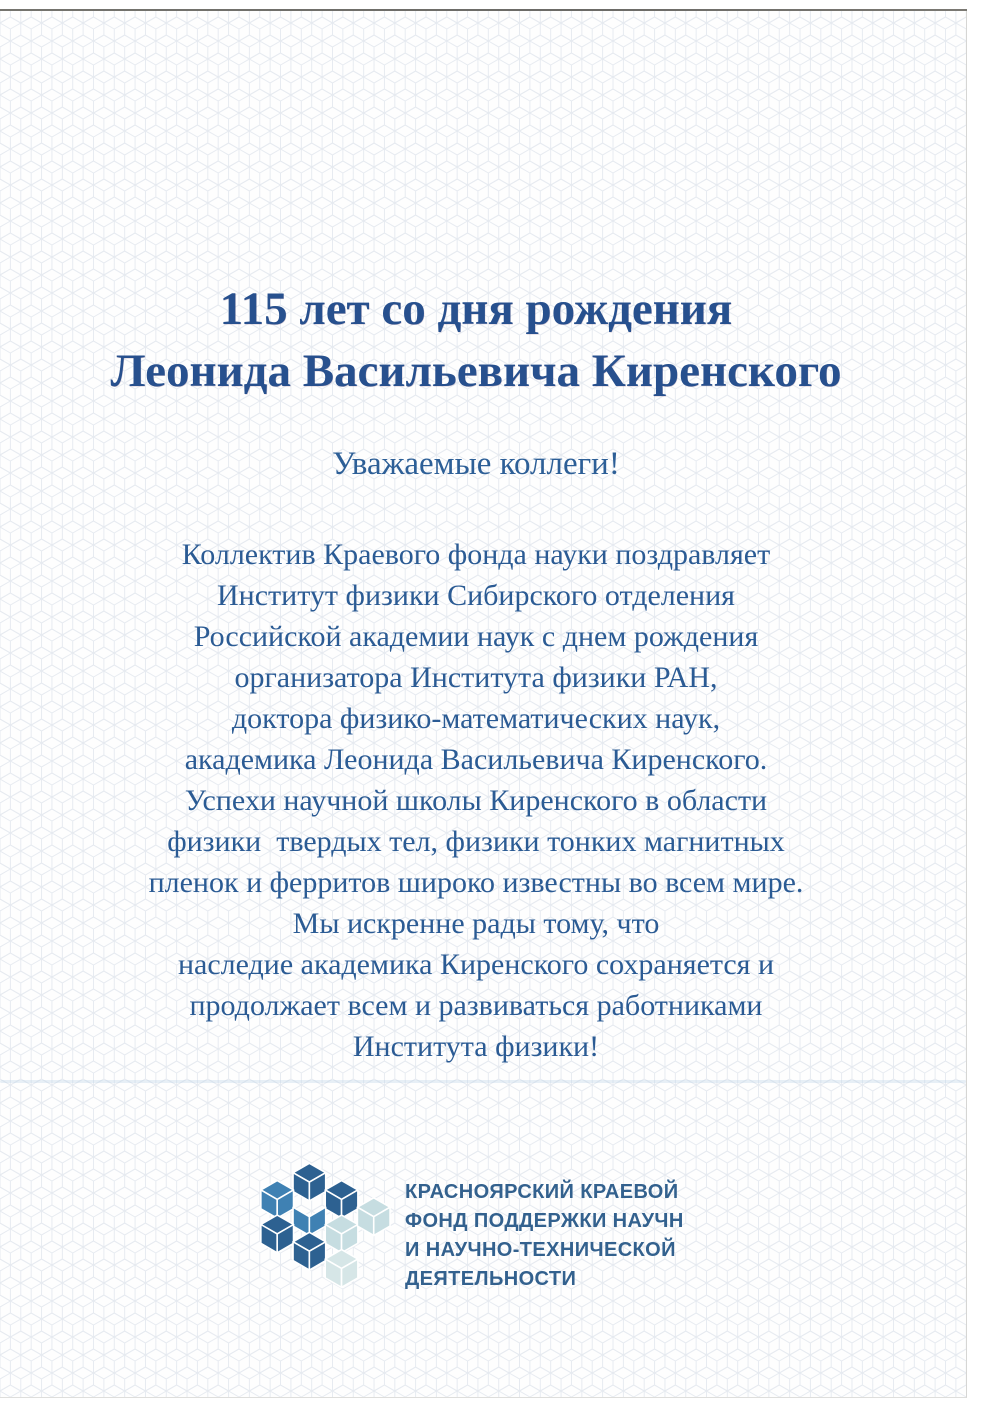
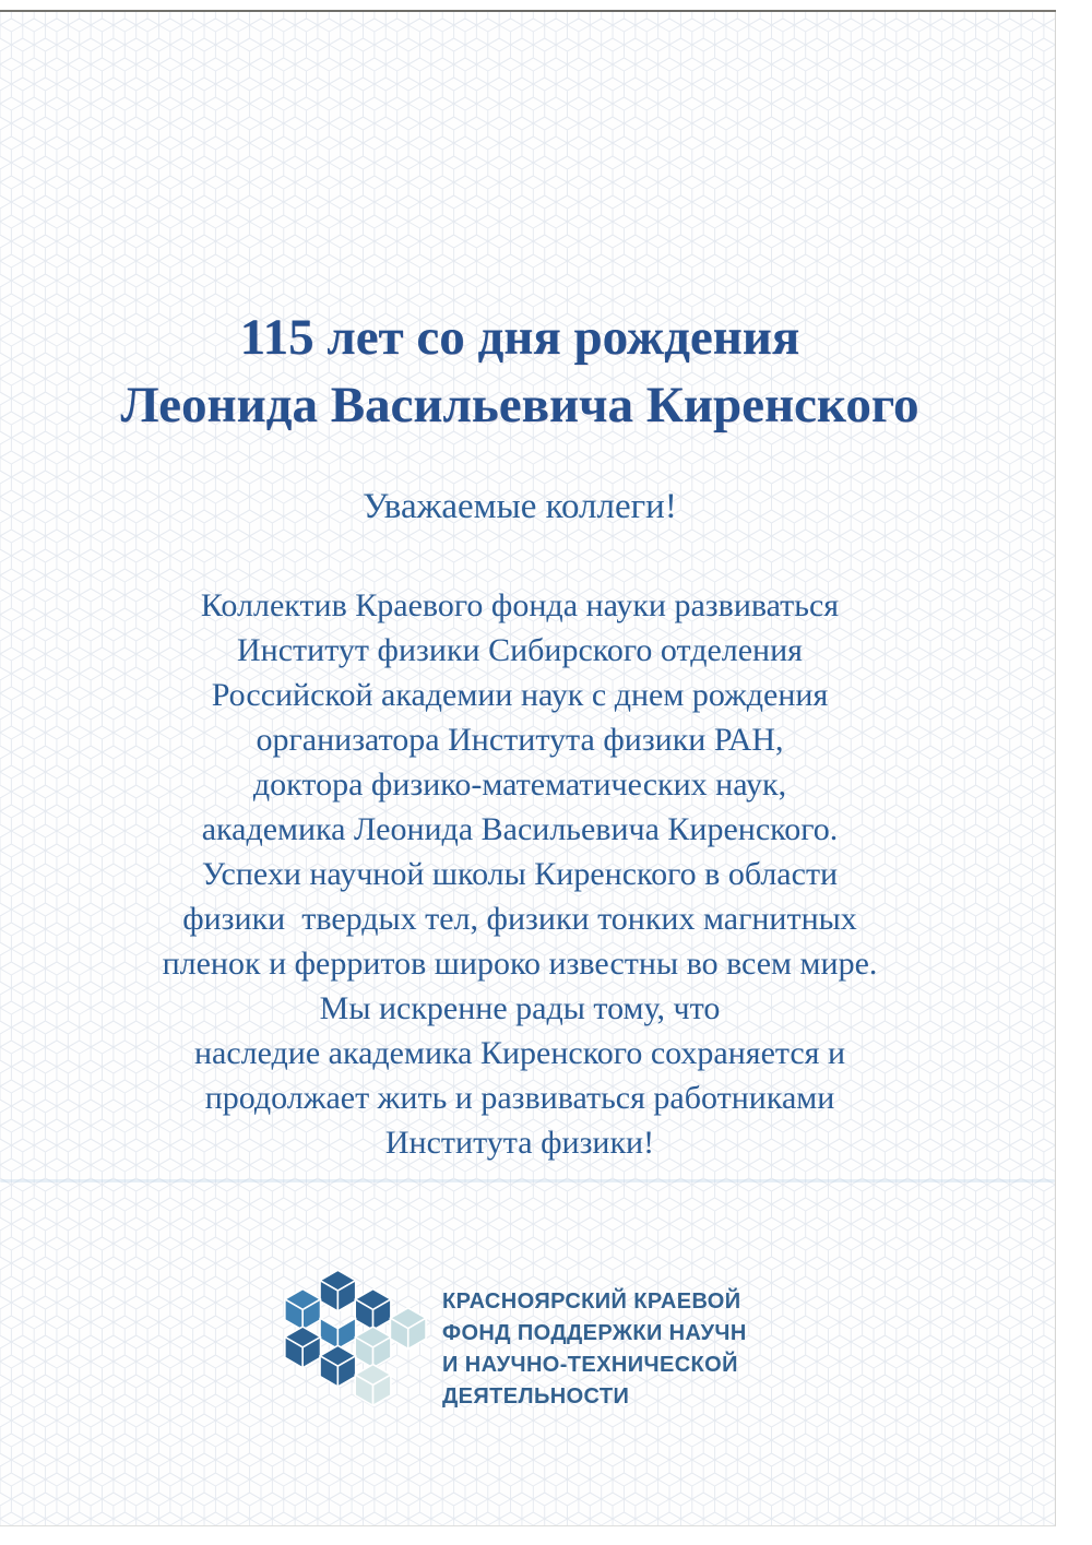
  115 лет со дня рождения
  Леонида Васильевича Киренского
  Уважаемые коллеги!
- Коллектив Краевого фонда науки поздравляет
+ Коллектив Краевого фонда науки развиваться
  Институт физики Сибирского отделения
  Российской академии наук с днем рождения
  организатора Института физики РАН,
  доктора физико-математических наук,
  академика Леонида Васильевича Киренского.
  Успехи научной школы Киренского в области
  физики твердых тел, физики тонких магнитных
  пленок и ферритов широко известны во всем мире.
  Мы искренне рады тому, что
  наследие академика Киренского сохраняется и
- продолжает всем и развиваться работниками
+ продолжает жить и развиваться работниками
  Института физики!
  КРАСНОЯРСКИЙ КРАЕВОЙ
  ФОНД ПОДДЕРЖКИ НАУЧН
  И НАУЧНО-ТЕХНИЧЕСКОЙ
  ДЕЯТЕЛЬНОСТИ
